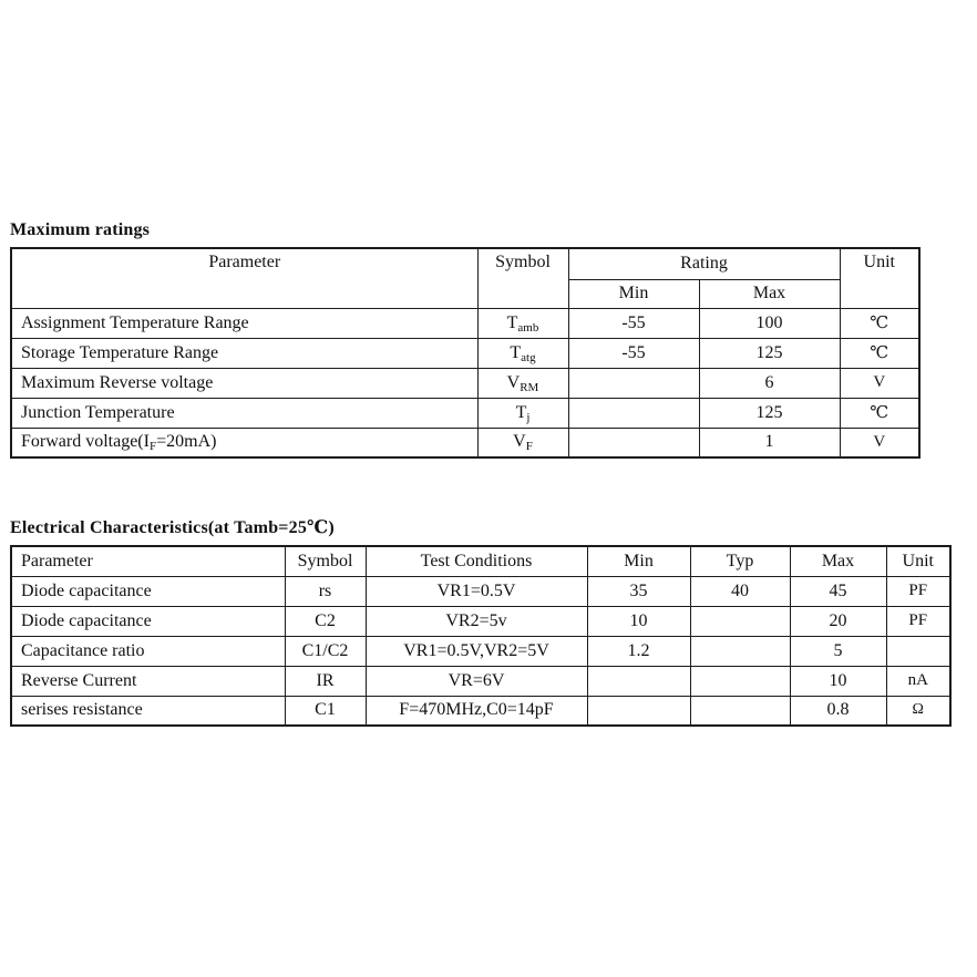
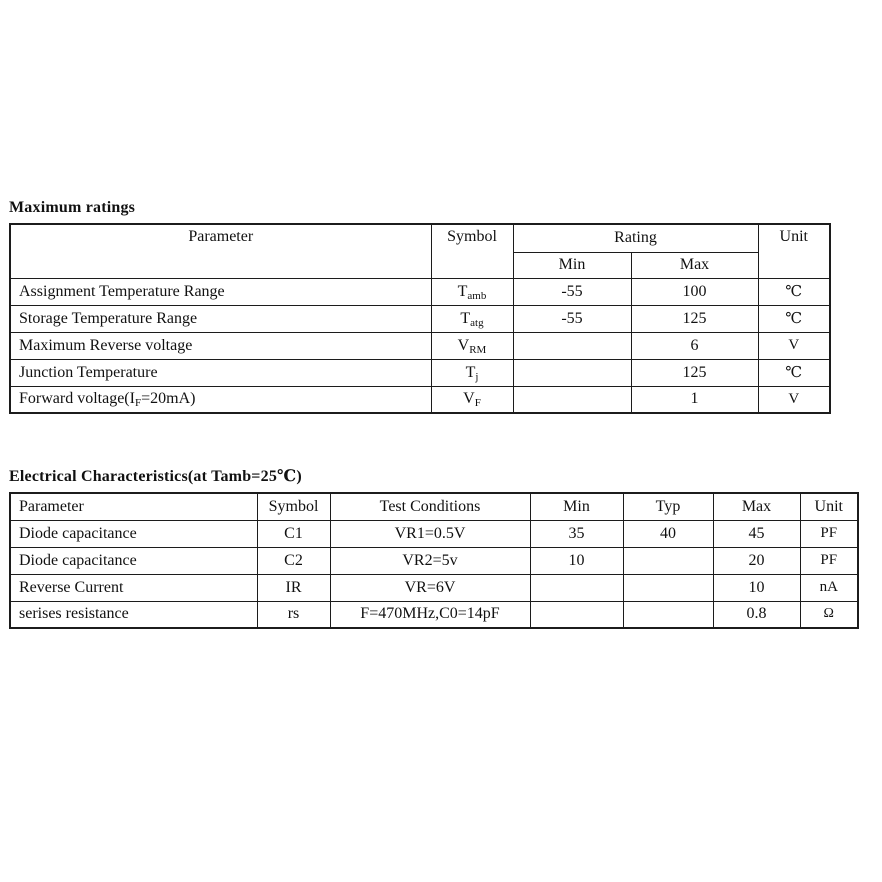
  Maximum ratings
  Parameter	Symbol	Rating	Unit
  Min	Max
  Assignment Temperature Range	Tamb	-55	100	℃
  Storage Temperature Range	Tatg	-55	125	℃
  Maximum Reverse voltage	VRM		6	V
  Junction Temperature	Tj		125	℃
  Forward voltage(IF=20mA)	VF		1	V
  Electrical Characteristics(at Tamb=25℃)
  Parameter	Symbol	Test Conditions	Min	Typ	Max	Unit
- Diode capacitance	rs	VR1=0.5V	35	40	45	PF
+ Diode capacitance	C1	VR1=0.5V	35	40	45	PF
  Diode capacitance	C2	VR2=5v	10		20	PF
- Capacitance ratio	C1/C2	VR1=0.5V,VR2=5V	1.2		5
  Reverse Current	IR	VR=6V			10	nA
- serises resistance	C1	F=470MHz,C0=14pF			0.8	Ω
+ serises resistance	rs	F=470MHz,C0=14pF			0.8	Ω
